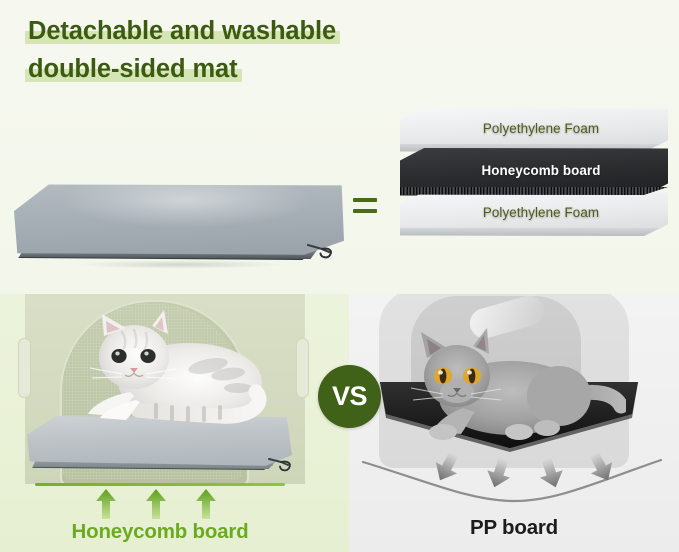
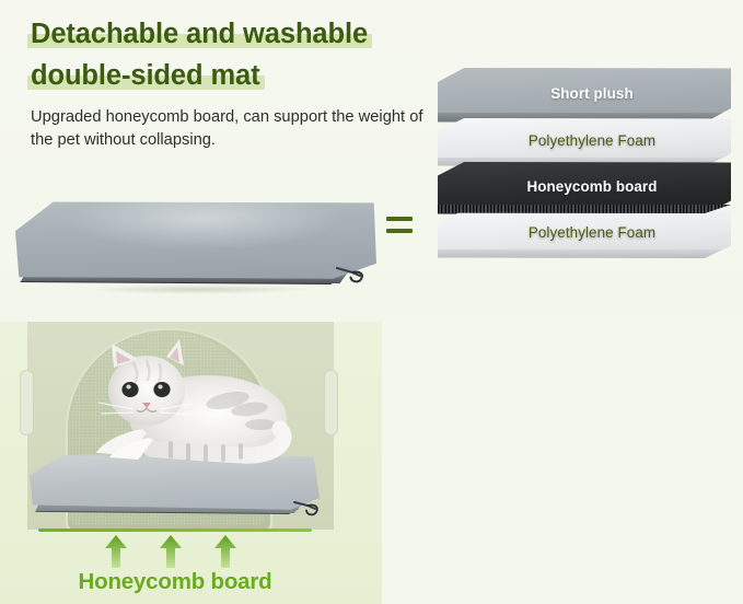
  Detachable and washable double-sided mat
+ Upgraded honeycomb board, can support the weight of the pet without collapsing.
+ Short plush
  Polyethylene Foam
  Honeycomb board
  Polyethylene Foam
  Honeycomb board
- PP board
- VS
